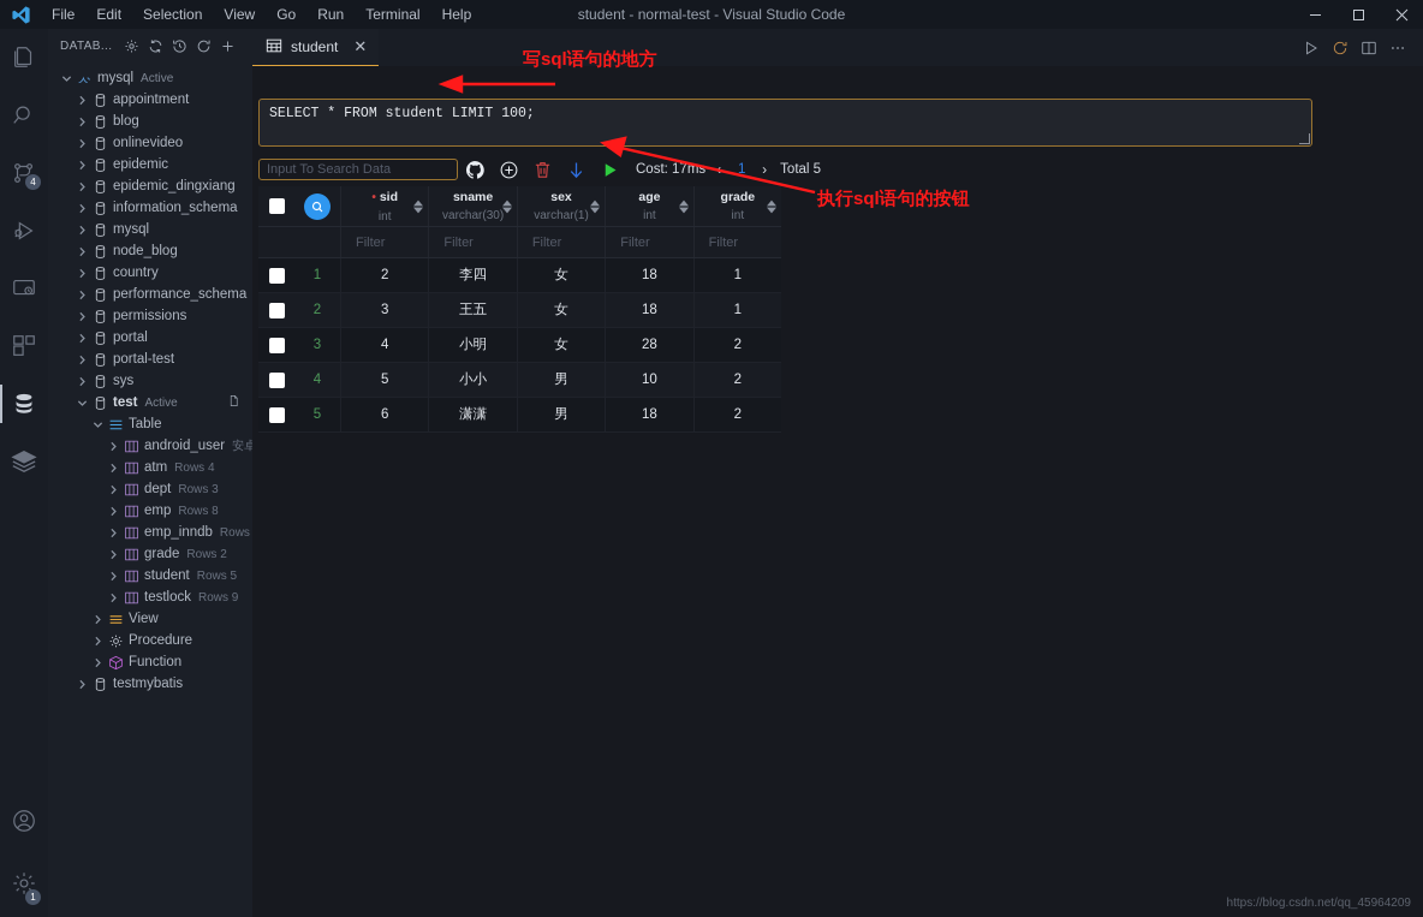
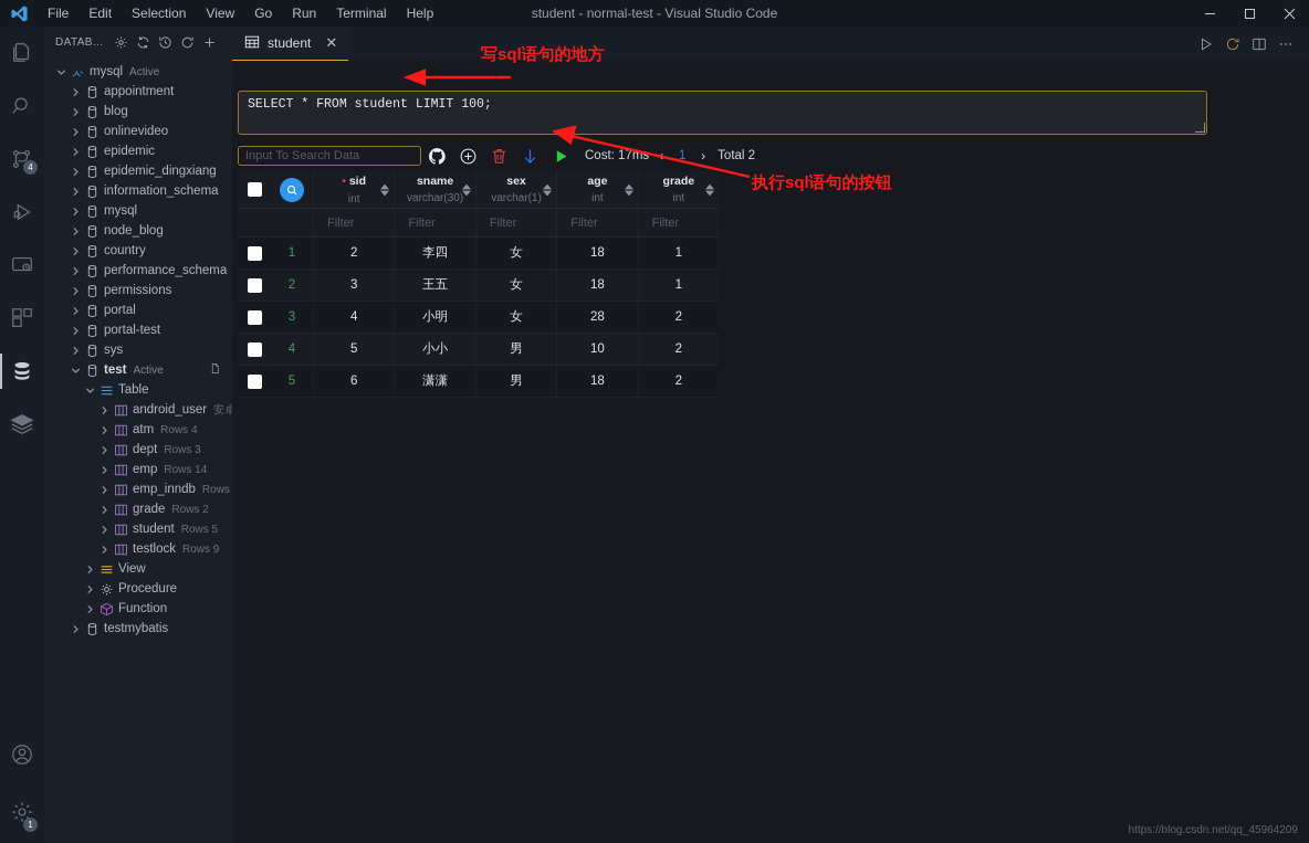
  File
  Edit
  Selection
  View
  Go
  Run
  Terminal
  Help
  student - normal-test - Visual Studio Code
  4
  1
  DATAB...
  mysql
  Active
  appointment
  blog
  onlinevideo
  epidemic
  epidemic_dingxiang
  information_schema
  mysql
  node_blog
  country
  performance_schema
  permissions
  portal
  portal-test
  sys
  test
  Active
  Table
  android_user
  atm
  Rows 4
  dept
  Rows 3
  emp
- Rows 8
+ Rows 14
  emp_inndb
  Rows
  grade
  Rows 2
  student
  Rows 5
  testlock
  Rows 9
  View
  Procedure
  Function
  testmybatis
  student
  ✕
  SELECT * FROM student LIMIT 100;
  Input To Search Data
  Cost: 17ms
  1
  ›
- Total 5
+ Total 2
  • sid
  int
  sname
  varchar(30)
  sex
  varchar(1)
  age
  int
  grade
  int
  Filter
  Filter
  Filter
  Filter
  Filter
  1
  2
  李四
  女
  18
  1
  2
  3
  王五
  女
  18
  1
  3
  4
  小明
  女
  28
  2
  4
  5
  小小
  男
  10
  2
  5
  6
  潇潇
  男
  18
  2
  写sql语句的地方
  执行sql语句的按钮
  https://blog.csdn.net/qq_45964209
